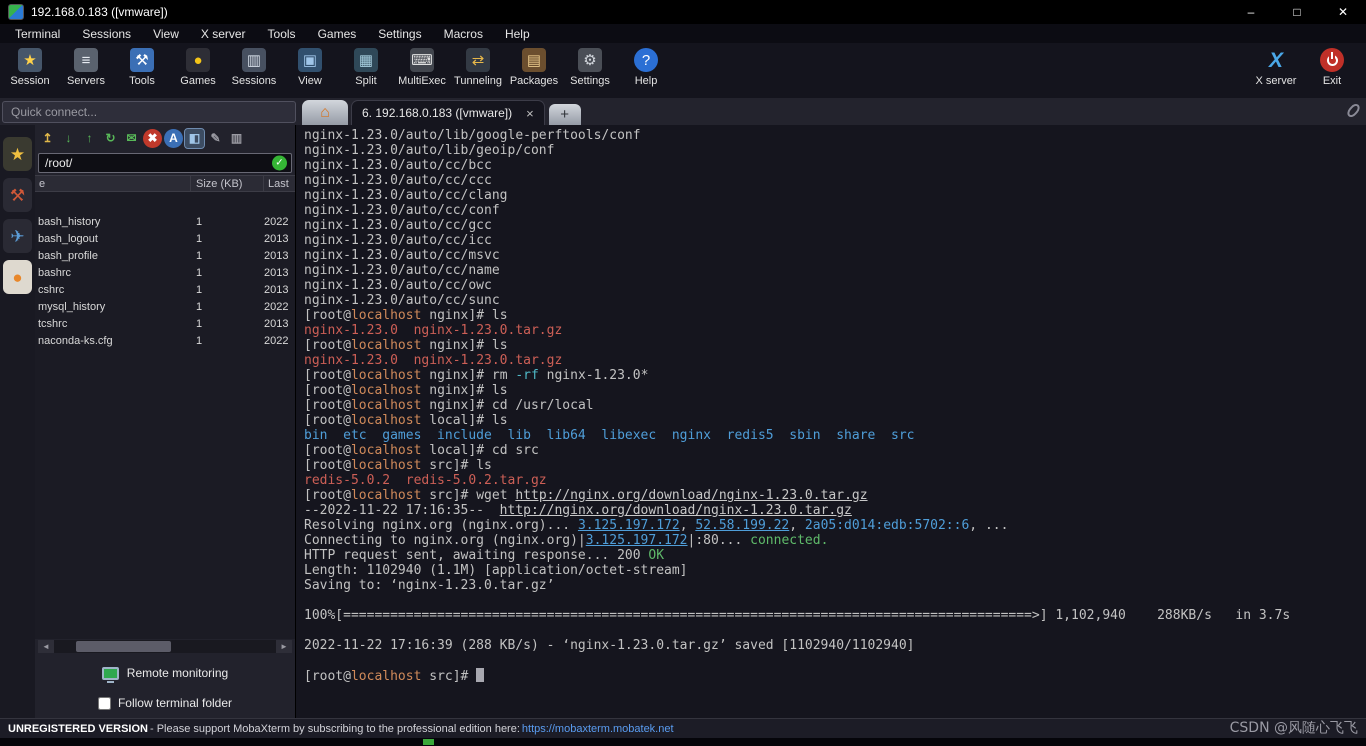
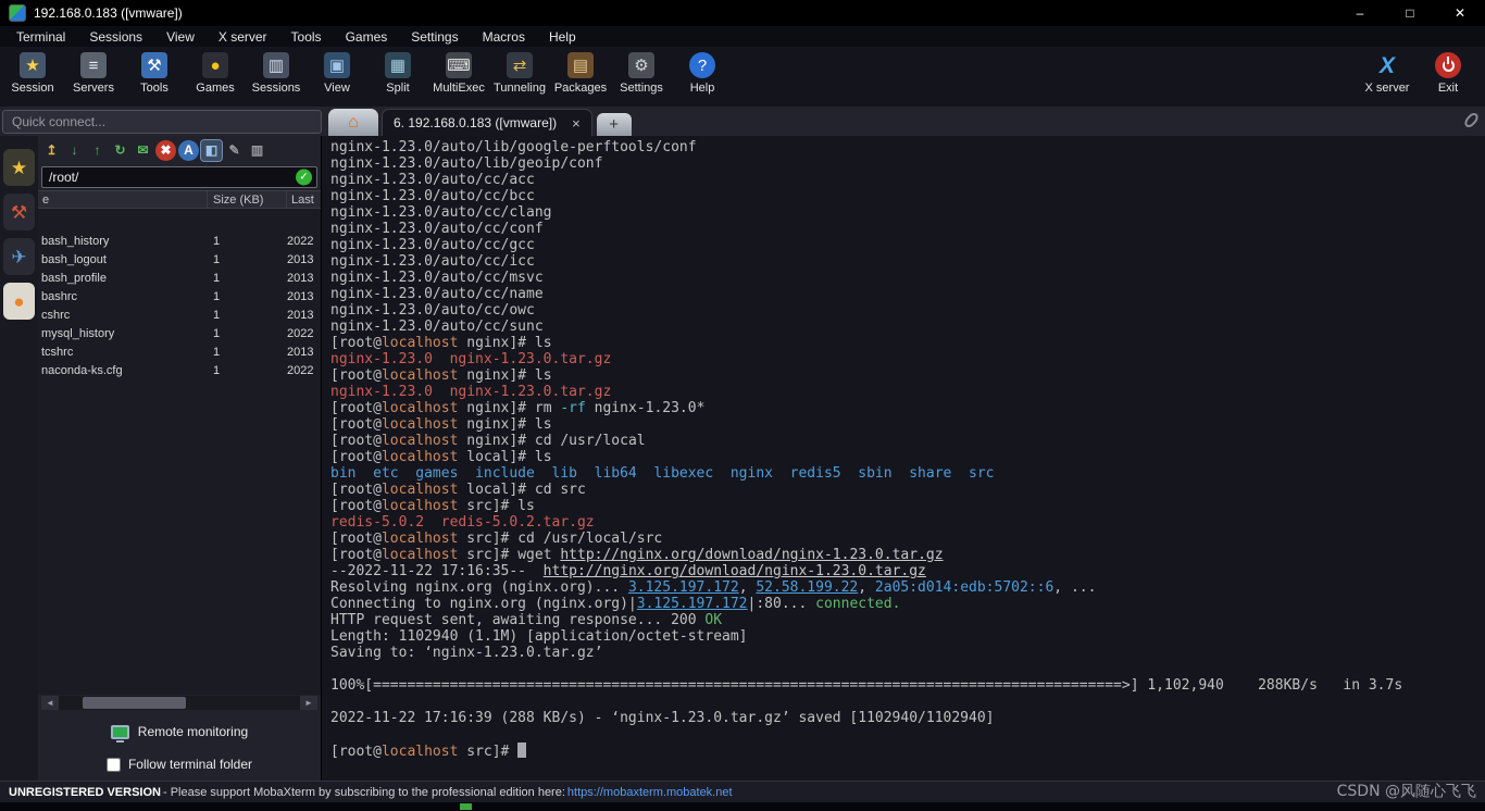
  192.168.0.183 ([vmware])
  –
  □
  ✕
  Terminal
  Sessions
  View
  X server
  Tools
  Games
  Settings
  Macros
  Help
  ★
  Session
  ≡
  Servers
  ⚒
  Tools
  ●
  Games
  ▥
  Sessions
  ▣
  View
  ▦
  Split
  ⌨
  MultiExec
  ⇄
  Tunneling
  ▤
  Packages
  ⚙
  Settings
  ?
  Help
  X
  X server
  Exit
  Quick connect...
  ⌂
  6. 192.168.0.183 ([vmware])
  ×
  +
  ★
  ⚒
  ✈
  ●
  ↥
  ↓
  ↑
  ↻
  ✉
  ✖
  A
  ◧
  ✎
  ▥
  /root/
  ✓
  e
  Size (KB)
  Last
  bash_history
  1
  2022
  bash_logout
  1
  2013
  bash_profile
  1
  2013
  bashrc
  1
  2013
  cshrc
  1
  2013
  mysql_history
  1
  2022
  tcshrc
  1
  2013
  naconda-ks.cfg
  1
  2022
  ◄
  ►
  Remote monitoring
  Follow terminal folder
  nginx-1.23.0/auto/lib/google-perftools/conf
  nginx-1.23.0/auto/lib/geoip/conf
+ nginx-1.23.0/auto/cc/acc
  nginx-1.23.0/auto/cc/bcc
- nginx-1.23.0/auto/cc/ccc
  nginx-1.23.0/auto/cc/clang
  nginx-1.23.0/auto/cc/conf
  nginx-1.23.0/auto/cc/gcc
  nginx-1.23.0/auto/cc/icc
  nginx-1.23.0/auto/cc/msvc
  nginx-1.23.0/auto/cc/name
  nginx-1.23.0/auto/cc/owc
  nginx-1.23.0/auto/cc/sunc
  [root@localhost nginx]# ls
  nginx-1.23.0 nginx-1.23.0.tar.gz
  [root@localhost nginx]# ls
  nginx-1.23.0 nginx-1.23.0.tar.gz
  [root@localhost nginx]# rm -rf nginx-1.23.0*
  [root@localhost nginx]# ls
  [root@localhost nginx]# cd /usr/local
  [root@localhost local]# ls
  bin etc games include lib lib64 libexec nginx redis5 sbin share src
  [root@localhost local]# cd src
  [root@localhost src]# ls
  redis-5.0.2 redis-5.0.2.tar.gz
+ [root@localhost src]# cd /usr/local/src
  [root@localhost src]# wget http://nginx.org/download/nginx-1.23.0.tar.gz
  --2022-11-22 17:16:35-- http://nginx.org/download/nginx-1.23.0.tar.gz
  Resolving nginx.org (nginx.org)... 3.125.197.172, 52.58.199.22, 2a05:d014:edb:5702::6, ...
  Connecting to nginx.org (nginx.org)|3.125.197.172|:80... connected.
  HTTP request sent, awaiting response... 200 OK
  Length: 1102940 (1.1M) [application/octet-stream]
  Saving to: ‘nginx-1.23.0.tar.gz’
  100%[========================================================================================>] 1,102,940 288KB/s in 3.7s
  2022-11-22 17:16:39 (288 KB/s) - ‘nginx-1.23.0.tar.gz’ saved [1102940/1102940]
  [root@localhost src]#
  UNREGISTERED VERSION
  - Please support MobaXterm by subscribing to the professional edition here:
  https://mobaxterm.mobatek.net
  CSDN @风随心飞飞
